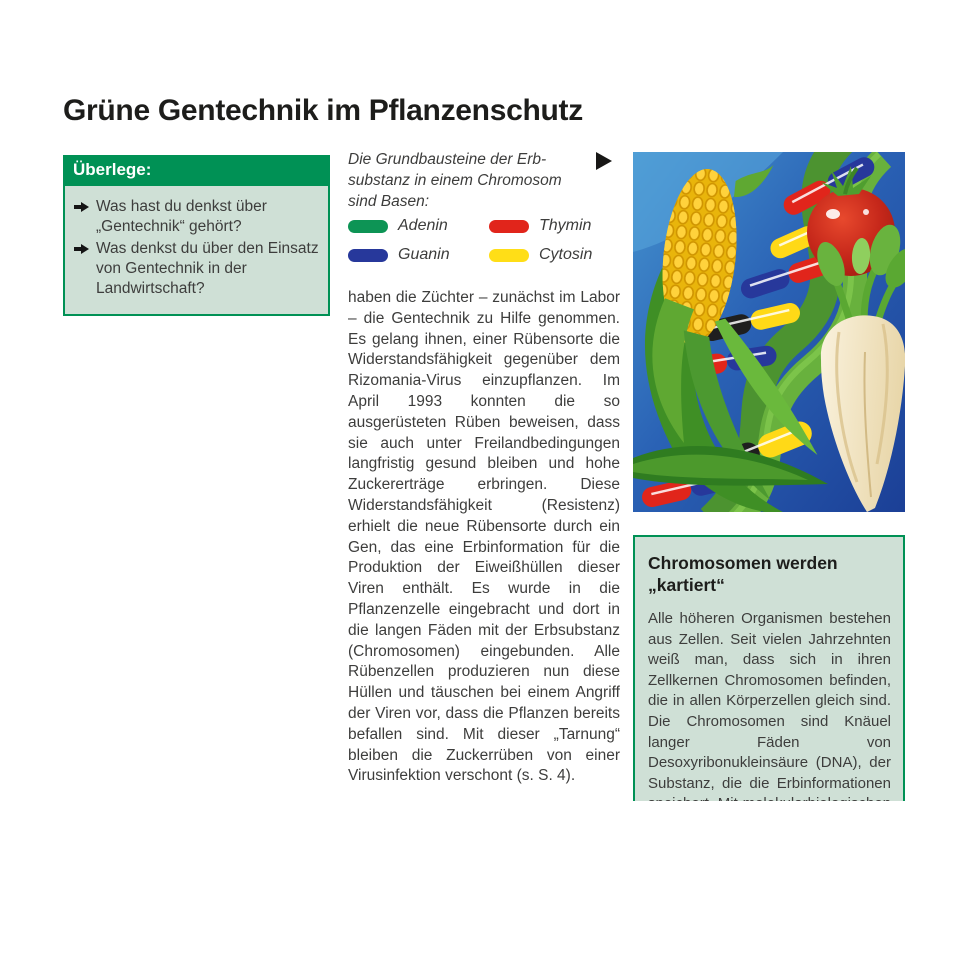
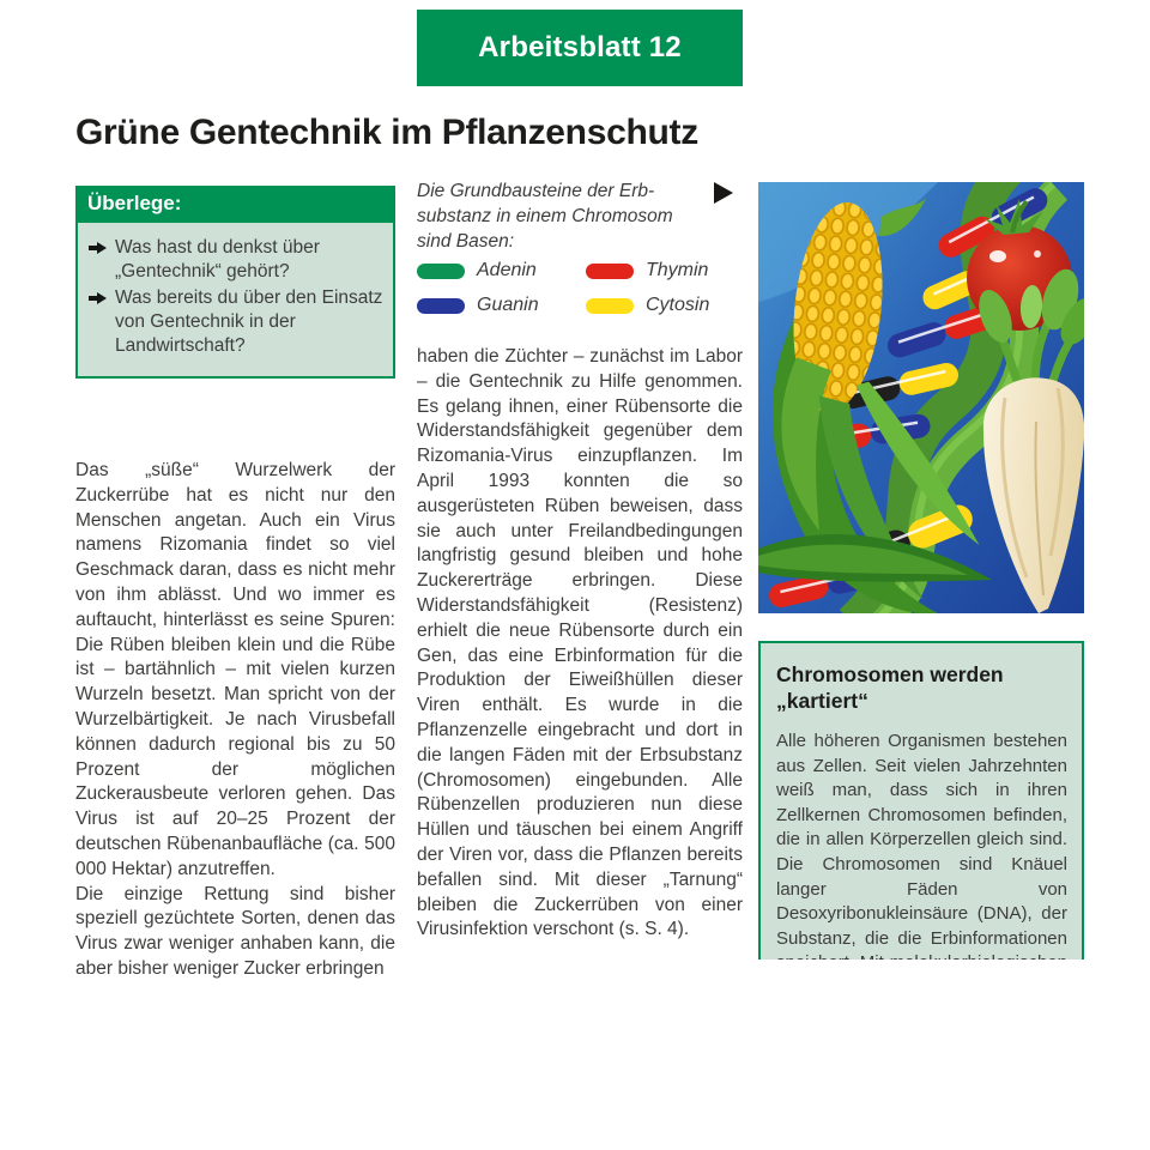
+ Arbeitsblatt 12
  Grüne Gentechnik im Pflanzenschutz
  Überlege:
  Was hast du denkst über „Gentechnik“ gehört?
- Was denkst du über den Einsatz von Gentechnik in der Landwirtschaft?
+ Was bereits du über den Einsatz von Gentechnik in der Landwirtschaft?
+ Das „süße“ Wurzelwerk der Zuckerrübe hat es nicht nur den Menschen angetan. Auch ein Virus namens Rizomania findet so viel Geschmack daran, dass es nicht mehr von ihm ablässt. Und wo immer es auftaucht, hinterlässt es seine Spuren: Die Rüben bleiben klein und die Rübe ist – bartähnlich – mit vielen kurzen Wurzeln besetzt. Man spricht von der Wurzelbärtigkeit. Je nach Virusbefall können dadurch regional bis zu 50 Prozent der möglichen Zuckerausbeute verloren gehen. Das Virus ist auf 20–25 Prozent der deutschen Rübenanbaufläche (ca. 500 000 Hektar) anzutreffen.
+ Die einzige Rettung sind bisher speziell gezüchtete Sorten, denen das Virus zwar weniger anhaben kann, die aber bisher weniger Zucker erbringen
  Die Grundbausteine der Erb-
  substanz in einem Chromosom
  sind Basen:
  Adenin
  Thymin
  Guanin
  Cytosin
  haben die Züchter – zunächst im Labor – die Gentechnik zu Hilfe genommen. Es gelang ihnen, einer Rübensorte die Widerstandsfähigkeit gegenüber dem Rizomania-Virus einzupflanzen. Im April 1993 konnten die so ausgerüsteten Rüben beweisen, dass sie auch unter Freilandbedingungen langfristig gesund bleiben und hohe Zuckererträge erbringen. Diese Widerstandsfähigkeit (Resistenz) erhielt die neue Rübensorte durch ein Gen, das eine Erbinformation für die Produktion der Eiweißhüllen dieser Viren enthält. Es wurde in die Pflanzenzelle eingebracht und dort in die langen Fäden mit der Erbsubstanz (Chromosomen) eingebunden. Alle Rübenzellen produzieren nun diese Hüllen und täuschen bei einem Angriff der Viren vor, dass die Pflanzen bereits befallen sind. Mit dieser „Tarnung“ bleiben die Zuckerrüben von einer Virusinfektion verschont (s. S. 4).
  Chromosomen werden
  „kartiert“
  Alle höheren Organismen bestehen aus Zellen. Seit vielen Jahrzehnten weiß man, dass sich in ihren Zellkernen Chromosomen befinden, die in allen Körperzellen gleich sind. Die Chromosomen sind Knäuel langer Fäden von Desoxyribonukleinsäure (DNA), der Substanz, die die Erbinformationen
